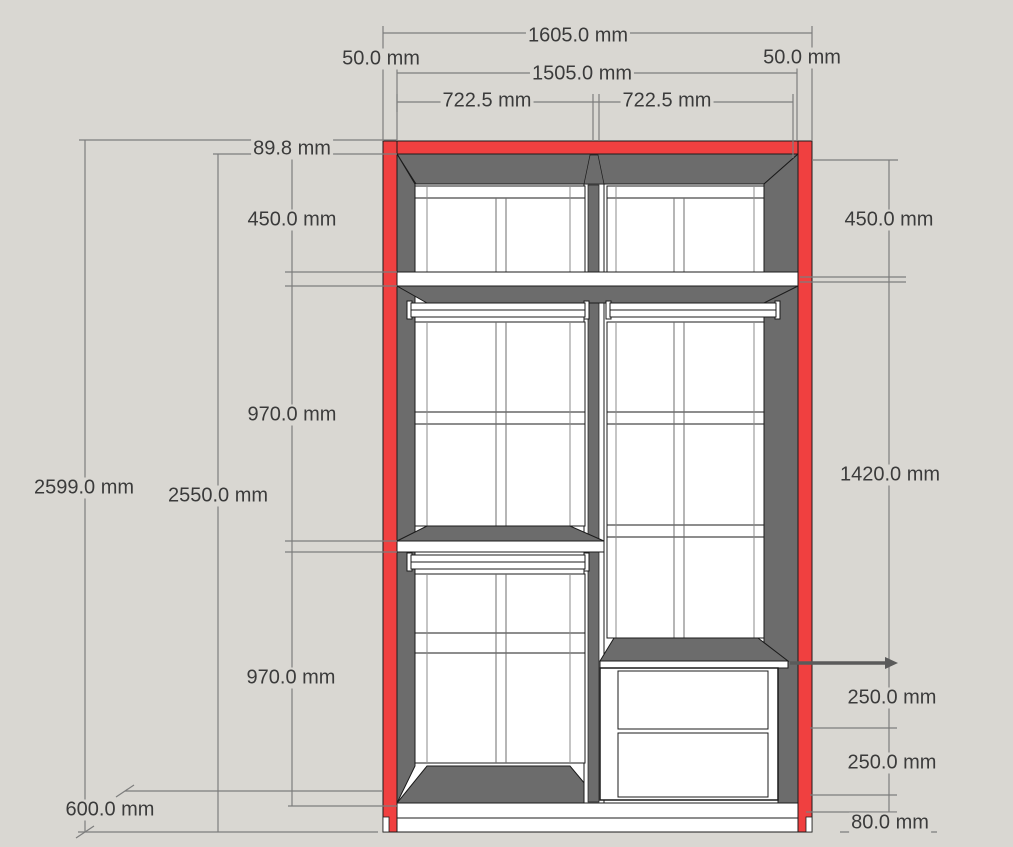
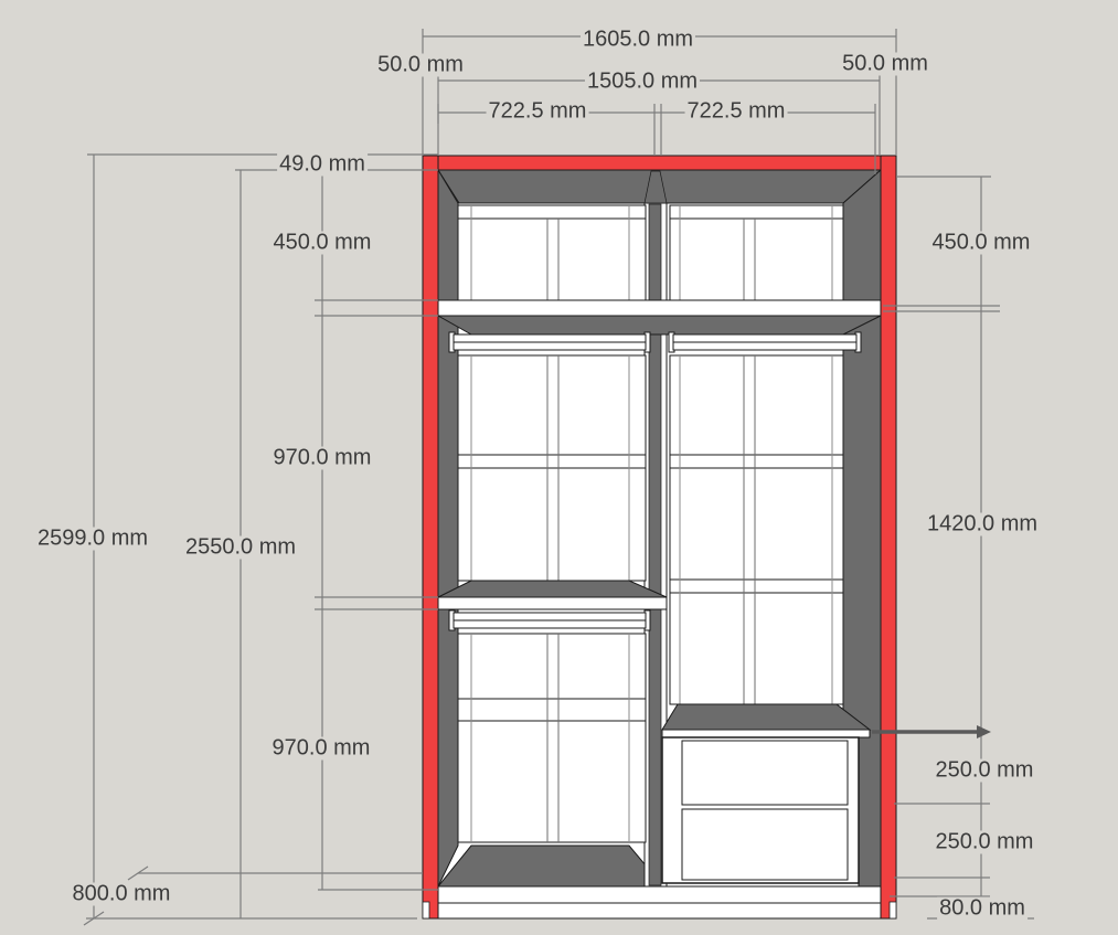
  1605.0 mm
  50.0 mm
  50.0 mm
  1505.0 mm
  722.5 mm
  722.5 mm
- 89.8 mm
+ 49.0 mm
  450.0 mm
  970.0 mm
  970.0 mm
  2599.0 mm
  2550.0 mm
- 600.0 mm
+ 800.0 mm
  450.0 mm
  1420.0 mm
  250.0 mm
  250.0 mm
  80.0 mm
